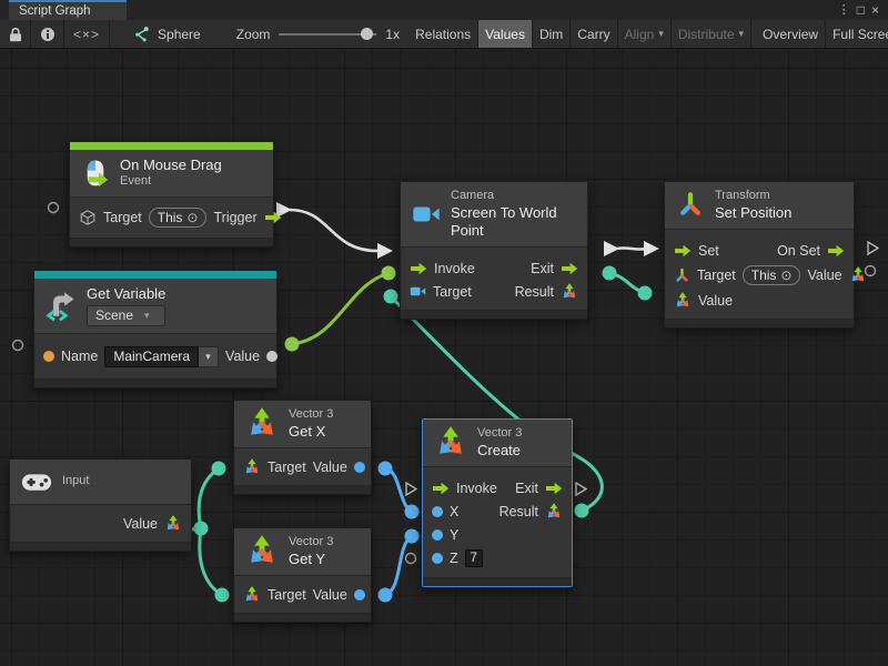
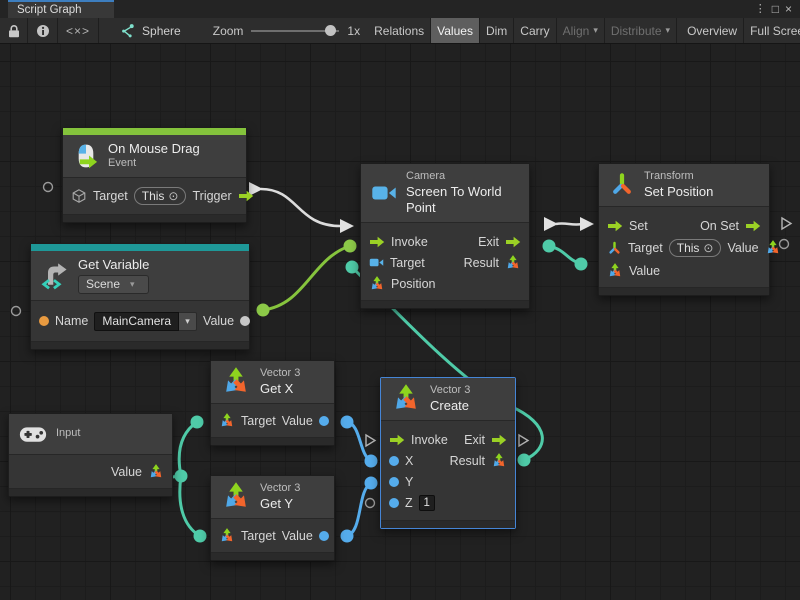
  Script Graph
  ⋮
  □
  ×
  <×>
  Sphere
  Zoom
  1x
  Relations
  Values
  Dim
  Carry
  Align
  ▾
  Distribute
  ▾
  Overview
  Full Scre
  On Mouse Drag
  Event
  Target
  This
  ⊙
  Trigger
  Get Variable
  Scene
  ▾
  Name
  MainCamera
  ▾
  Value
  Camera
  Screen To World Point
  Invoke
  Exit
  Target
  Result
+ Position
  Transform
  Set Position
  Set
  On Set
  Target
  This
  ⊙
  Value
  Value
  Vector 3
  Get X
  Target
  Value
  Vector 3
  Get Y
  Target
  Value
  Input
  Value
  Vector 3
  Create
  Invoke
  Exit
  X
  Result
  Y
  Z
- 7
+ 1
